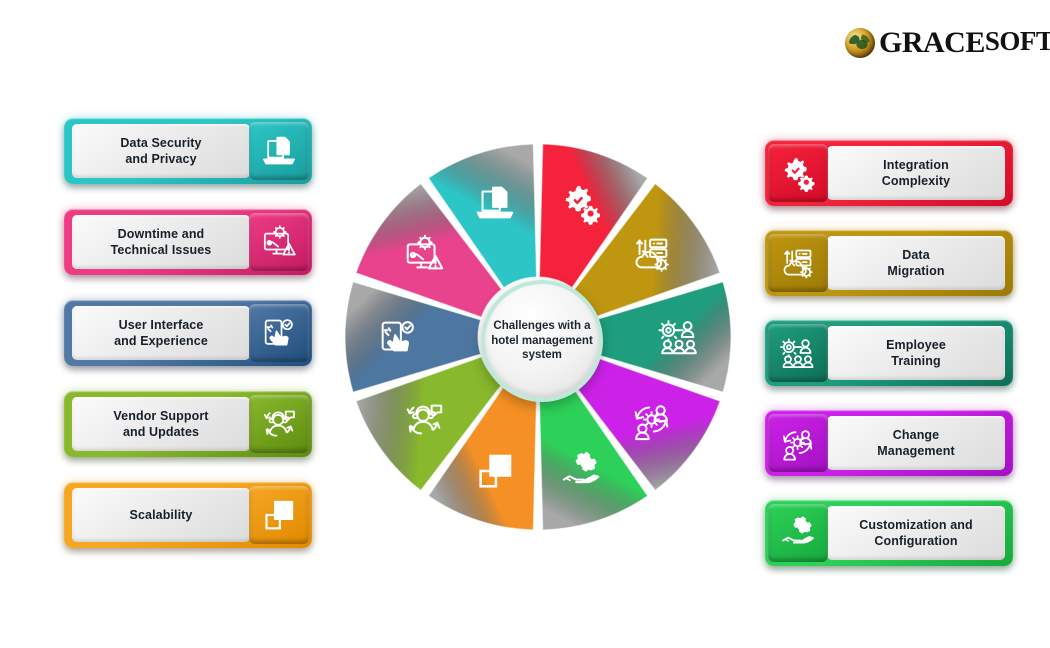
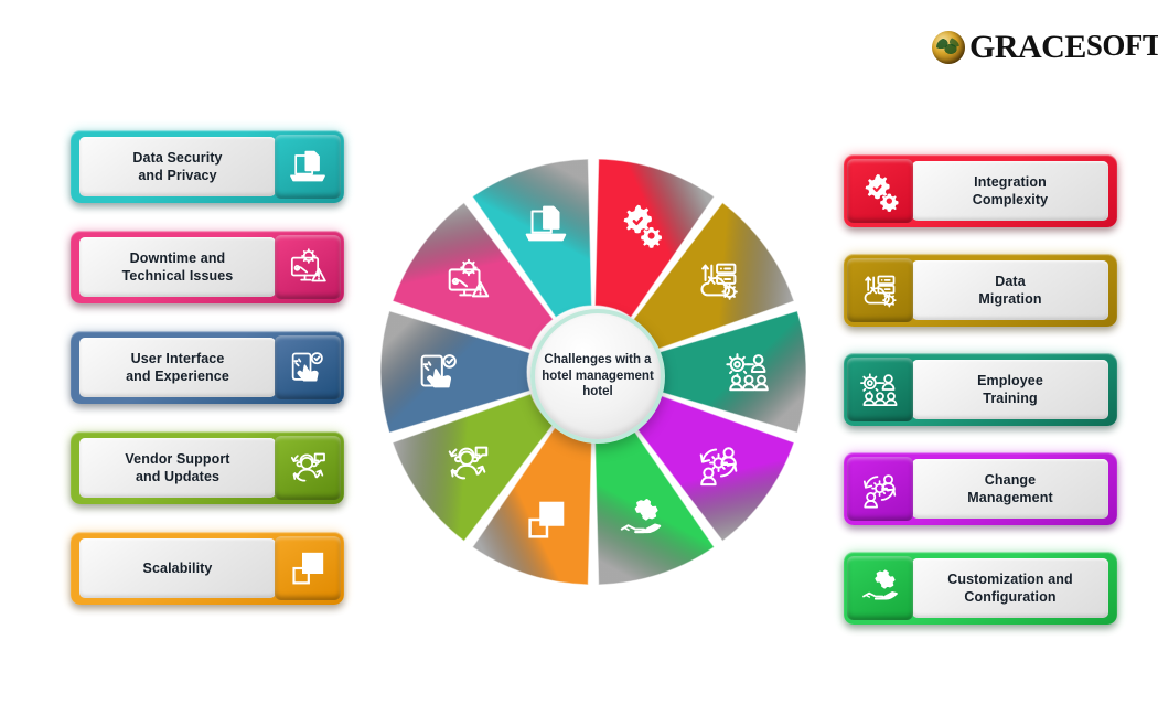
  GRACE
  SOFT
  Data Security
  and Privacy
  Downtime and
  Technical Issues
  User Interface
  and Experience
  Vendor Support
  and Updates
  Scalability
  Integration
  Complexity
  Data
  Migration
  Employee
  Training
  Change
  Management
  Customization and
  Configuration
- Challenges with a hotel management system
+ Challenges with a hotel management hotel
